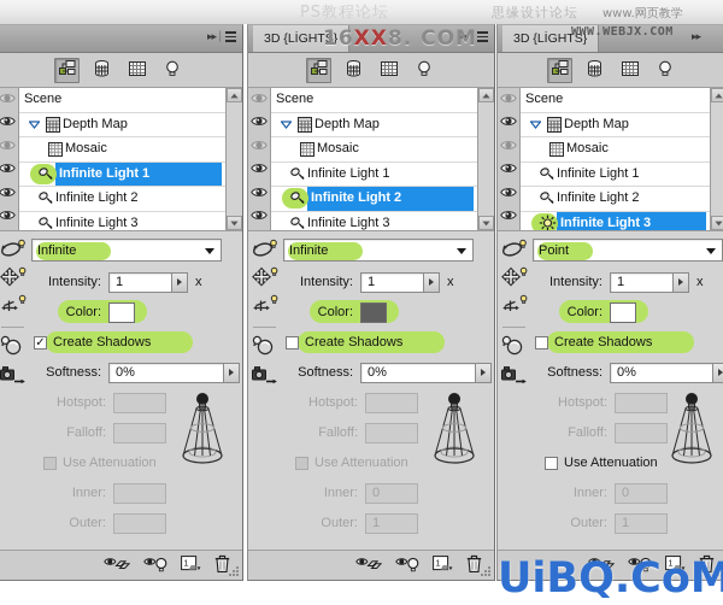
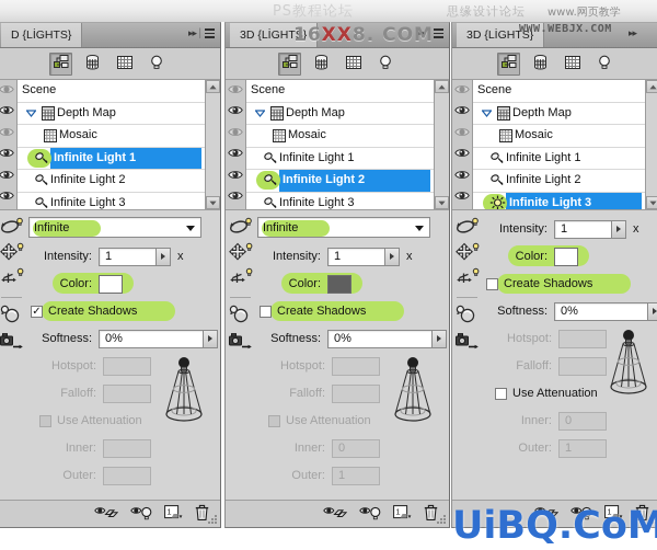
  PS教程论坛
  思缘设计论坛
+ D {LİGHTS}
  ▸▸
  |
  Scene
  Depth Map
  Mosaic
  Infinite Light 1
  Infinite Light 2
  Infinite Light 3
  Infinite
  Intensity:
  1
  x
  Color:
  ✓
  Create Shadows
  Softness:
  0%
  Hotspot:
  Falloff:
  Use Attenuation
  Inner:
  Outer:
  1
  3D {LİGHTS}
  ▸▸
  |
  Scene
  Depth Map
  Mosaic
  Infinite Light 1
  Infinite Light 2
  Infinite Light 3
  Infinite
  Intensity:
  1
  x
  Color:
  Create Shadows
  Softness:
  0%
  Hotspot:
  Falloff:
  Use Attenuation
  Inner:
  0
  Outer:
  1
  1
  3D {LİGHTS}
  ▸▸
  Scene
  Depth Map
  Mosaic
  Infinite Light 1
  Infinite Light 2
  Infinite Light 3
- Point
  Intensity:
  1
  x
  Color:
  Create Shadows
  Softness:
  0%
  Hotspot:
  Falloff:
  Use Attenuation
  Inner:
  0
  Outer:
  1
  1
  16XX8. COM
  WWW.WEBJX.COM
  UiBQ.CoM
